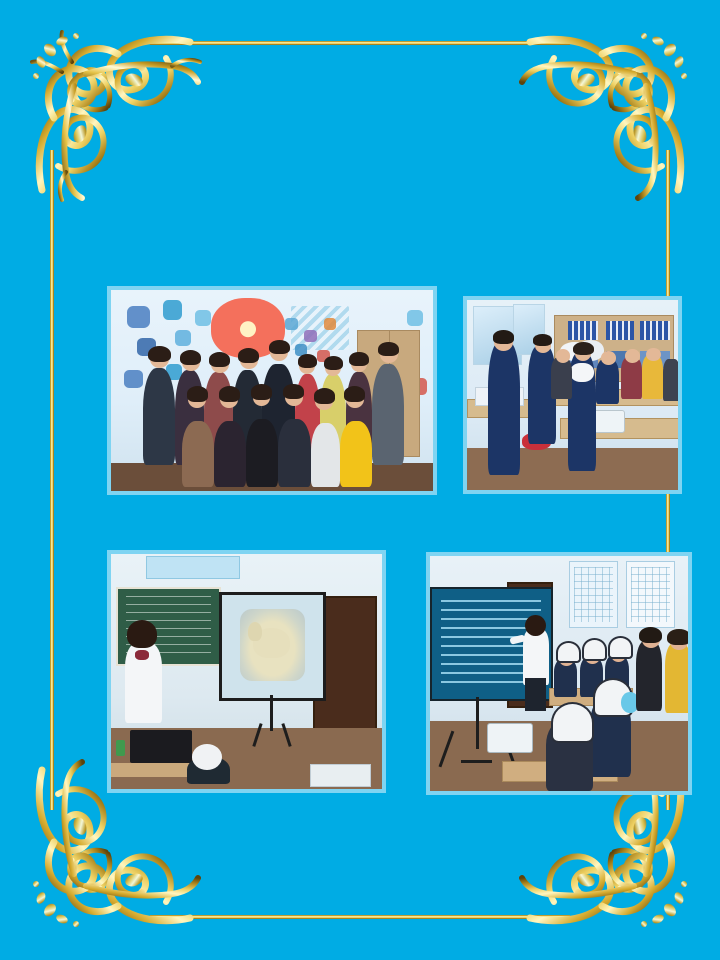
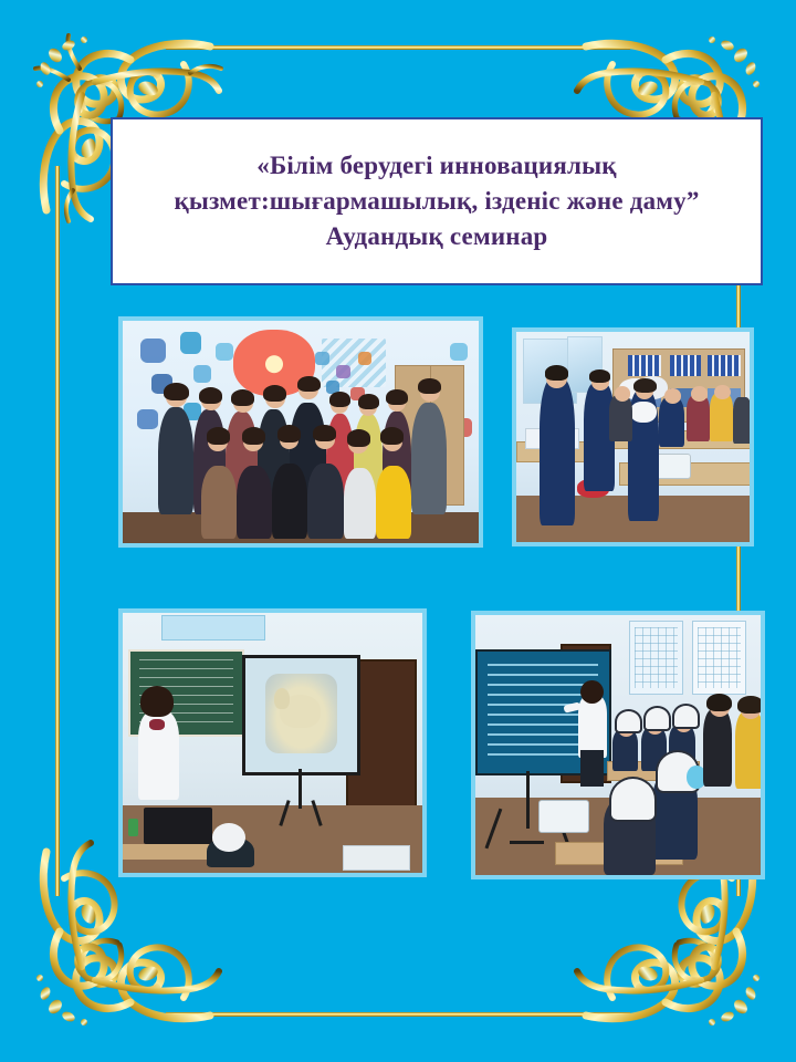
+ «Білім берудегі инновациялық
+ қызмет:шығармашылық, ізденіс және даму”
+ Аудандық семинар
